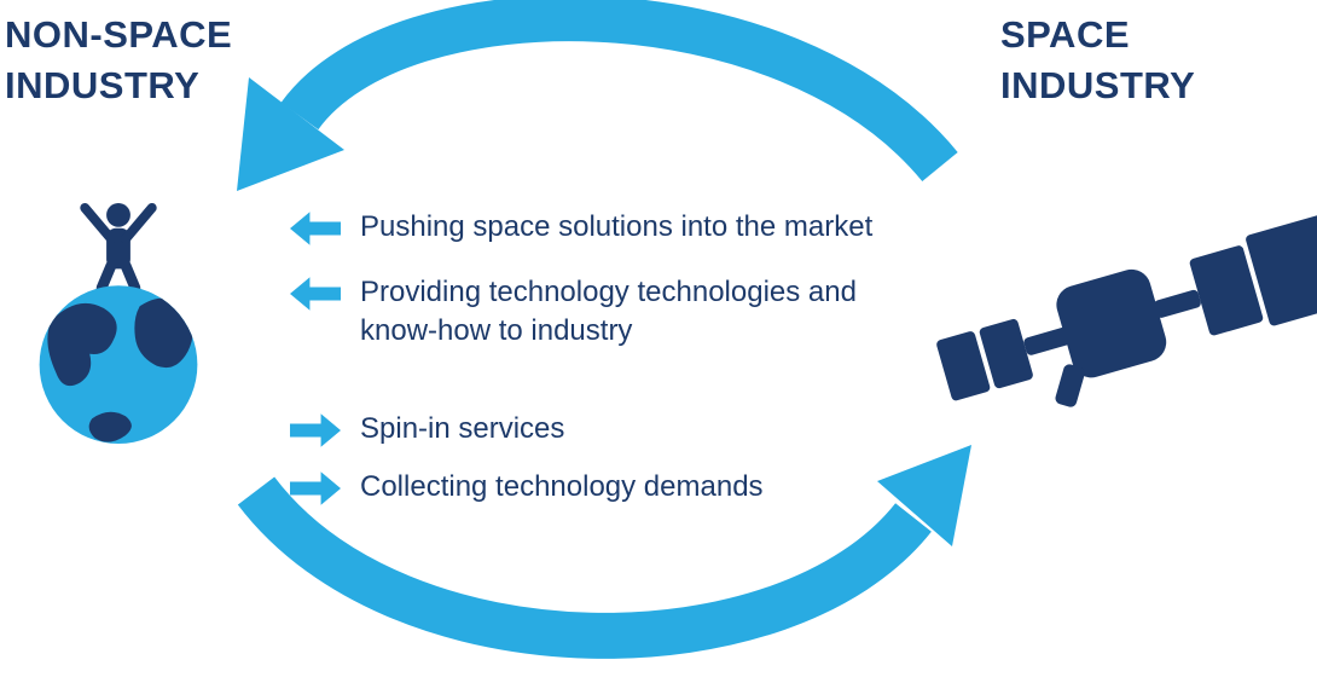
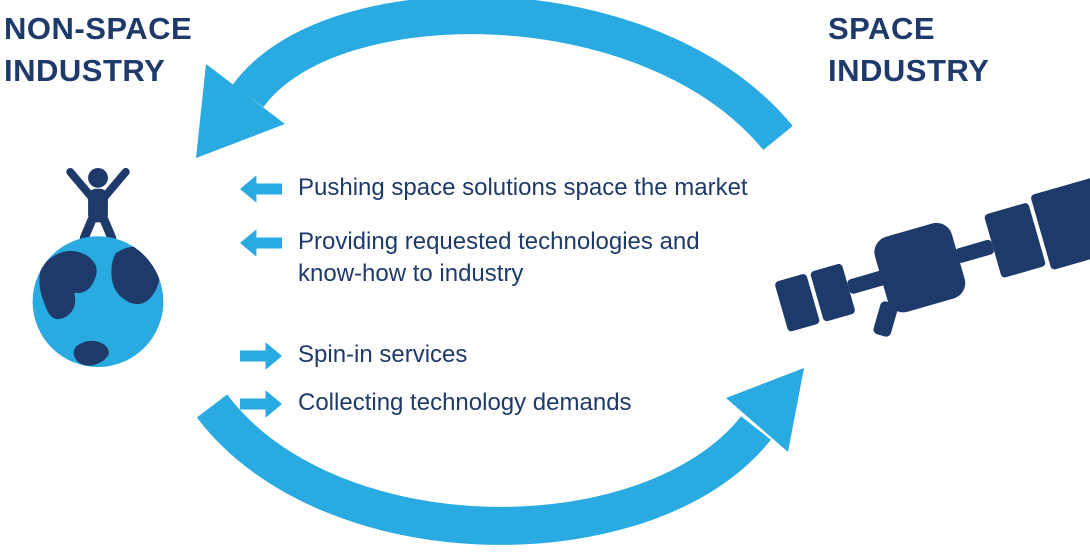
  NON-SPACE
  INDUSTRY
  SPACE
  INDUSTRY
- Pushing space solutions into the market
+ Pushing space solutions space the market
- Providing technology technologies and know-how to industry
+ Providing requested technologies and know-how to industry
  Spin-in services
  Collecting technology demands
